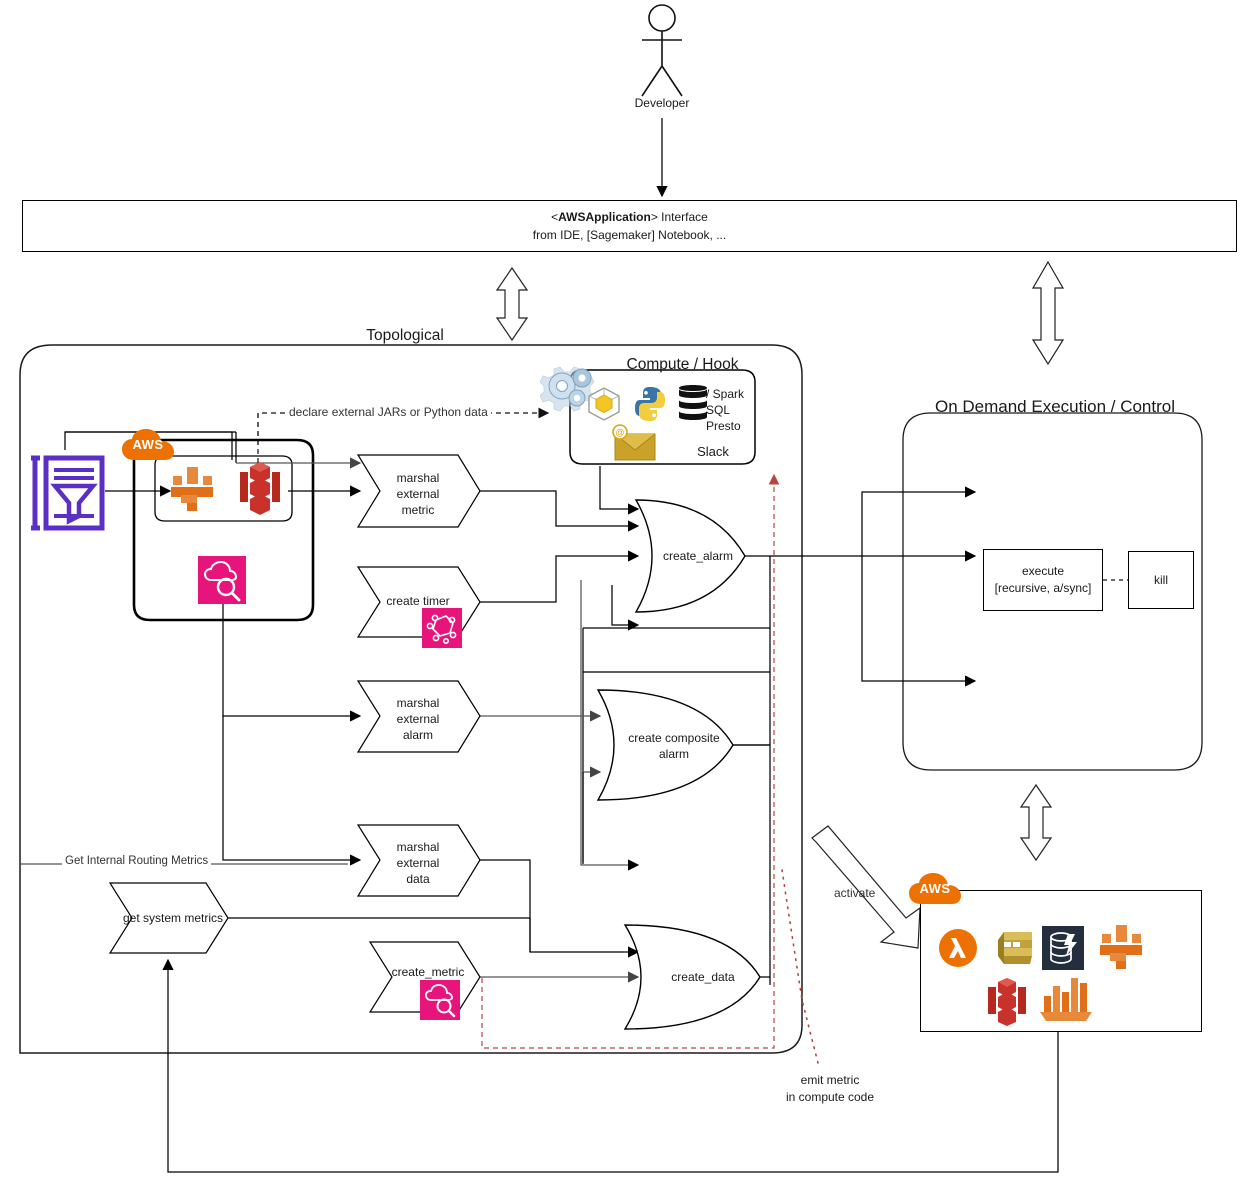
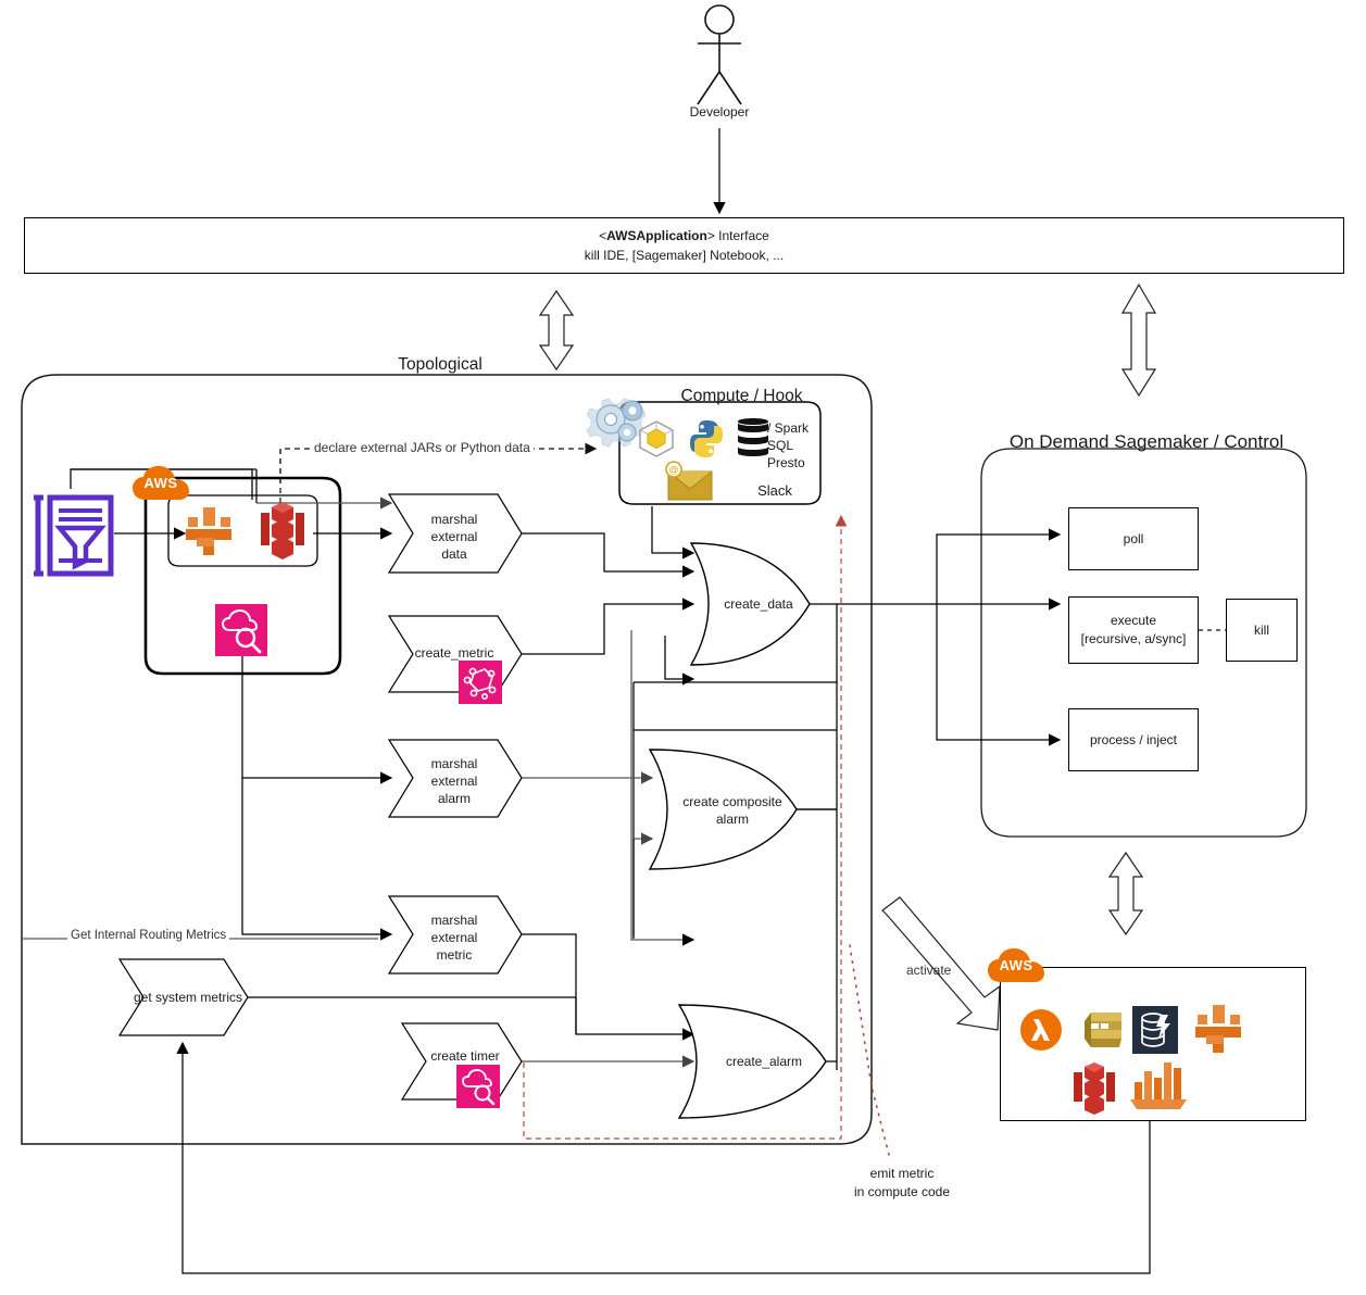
  Developer
  <AWSApplication> Interface
- from IDE, [Sagemaker] Notebook, ...
+ kill IDE, [Sagemaker] Notebook, ...
  Topological
  Compute / Hook
- On Demand Execution / Control
+ On Demand Sagemaker / Control
  / Spark
  SQL
  Presto
  @
  Slack
  AWS
  marshal
  external
- metric
+ data
- create timer
+ create_metric
  marshal
  external
  alarm
  marshal
  external
- data
+ metric
  get system metrics
- create_metric
+ create timer
- create_alarm
+ create_data
  create composite
  alarm
- create_data
+ create_alarm
+ poll
  execute
  [recursive, a/sync]
  kill
+ process / inject
  AWS
  declare external JARs or Python data
  Get Internal Routing Metrics
  activate
  emit metric
  in compute code
